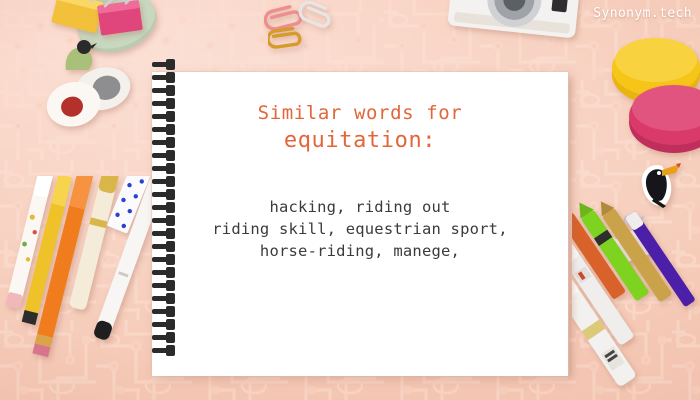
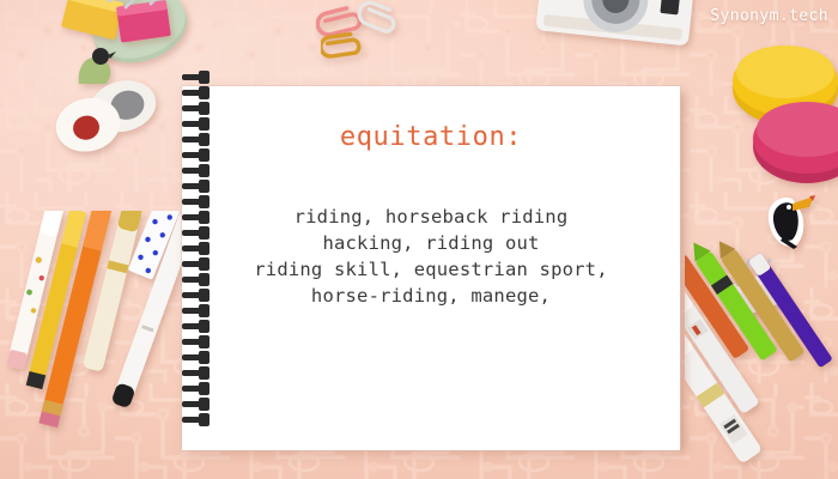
- Similar words for
  equitation:
+ riding, horseback riding
  hacking, riding out
  riding skill, equestrian sport,
  horse-riding, manege,
  Synonym.tech
